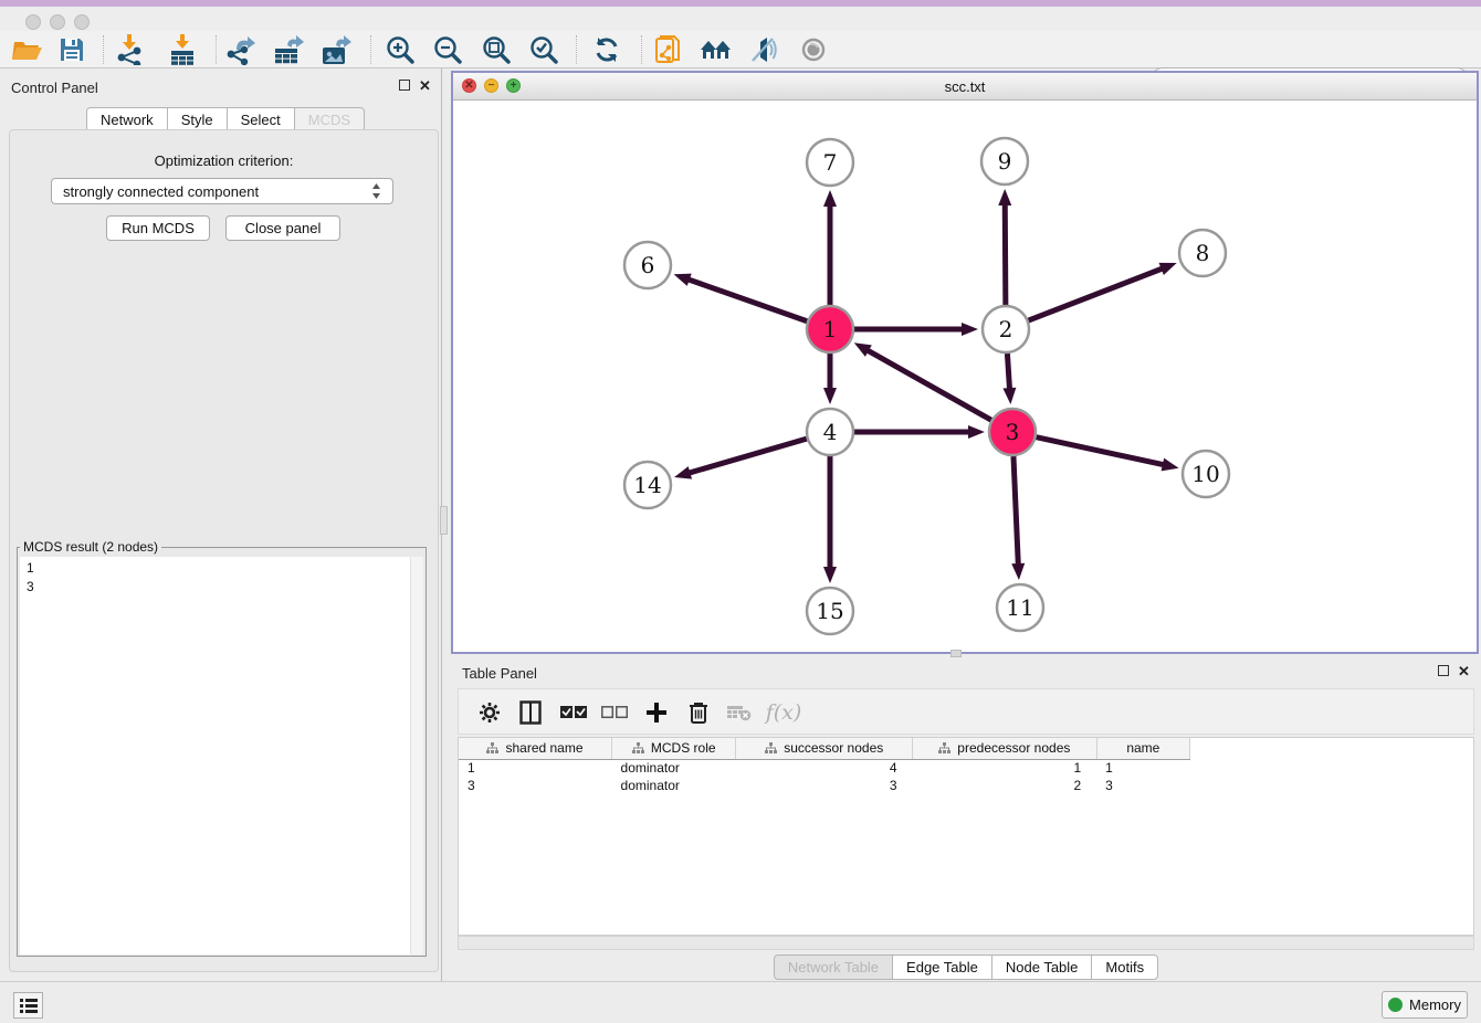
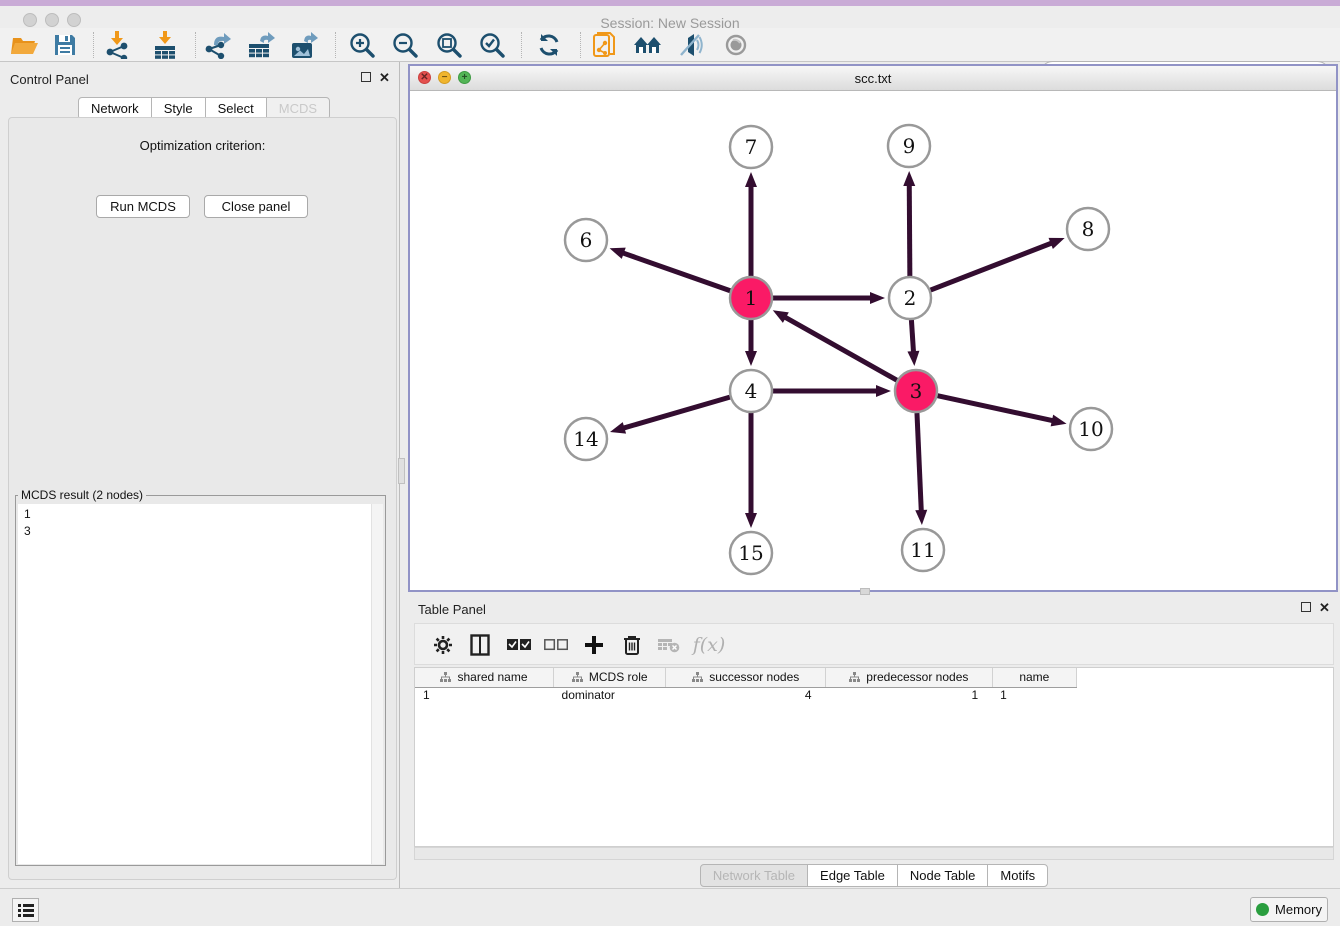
+ Session: New Session
  Control Panel
  ✕
  Network
  Style
  Select
  MCDS
  Optimization criterion:
- strongly connected component
  Run MCDS
  Close panel
  MCDS result (2 nodes)
  1
  3
  ✕
  −
  +
  scc.txt
  7
  9
  6
  8
  1
  2
  4
  3
  14
  10
  15
  11
  Table Panel
  ✕
  f(x)
  shared name	MCDS role	successor nodes	predecessor nodes	name
  1	dominator	4	1	1
- 3	dominator	3	2	3
  Network Table
  Edge Table
  Node Table
  Motifs
  Memory
